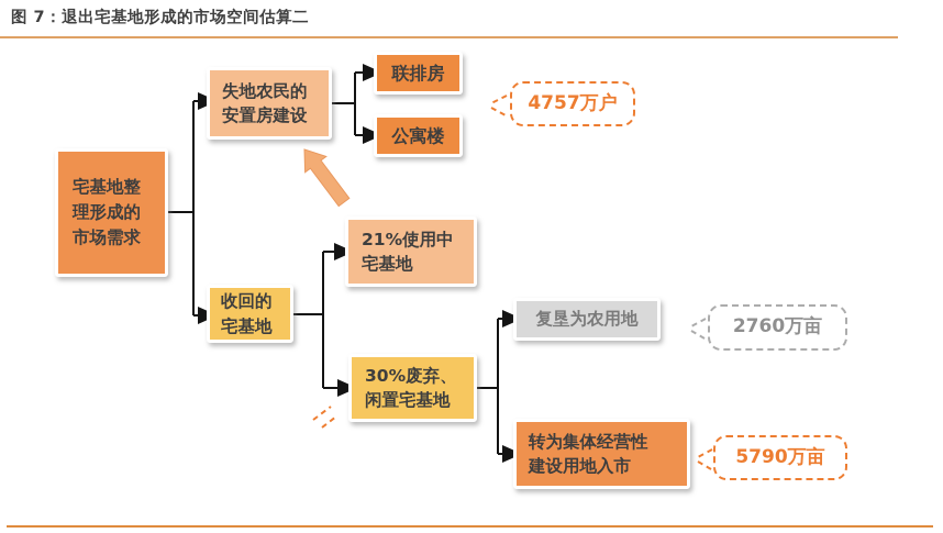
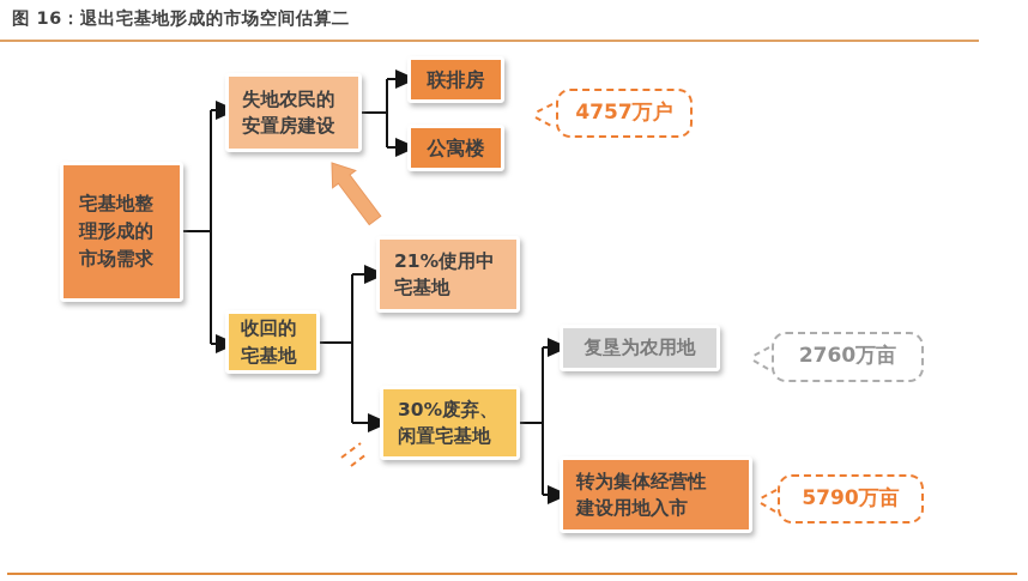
- 图 7：退出宅基地形成的市场空间估算二
+ 图 16：退出宅基地形成的市场空间估算二
  宅基地整
  理形成的
  市场需求
  失地农民的
  安置房建设
  联排房
  公寓楼
  收回的
  宅基地
  21%使用中
  宅基地
  30%废弃、
  闲置宅基地
  复垦为农用地
  转为集体经营性
  建设用地入市
  4757万户
  2760万亩
  5790万亩
